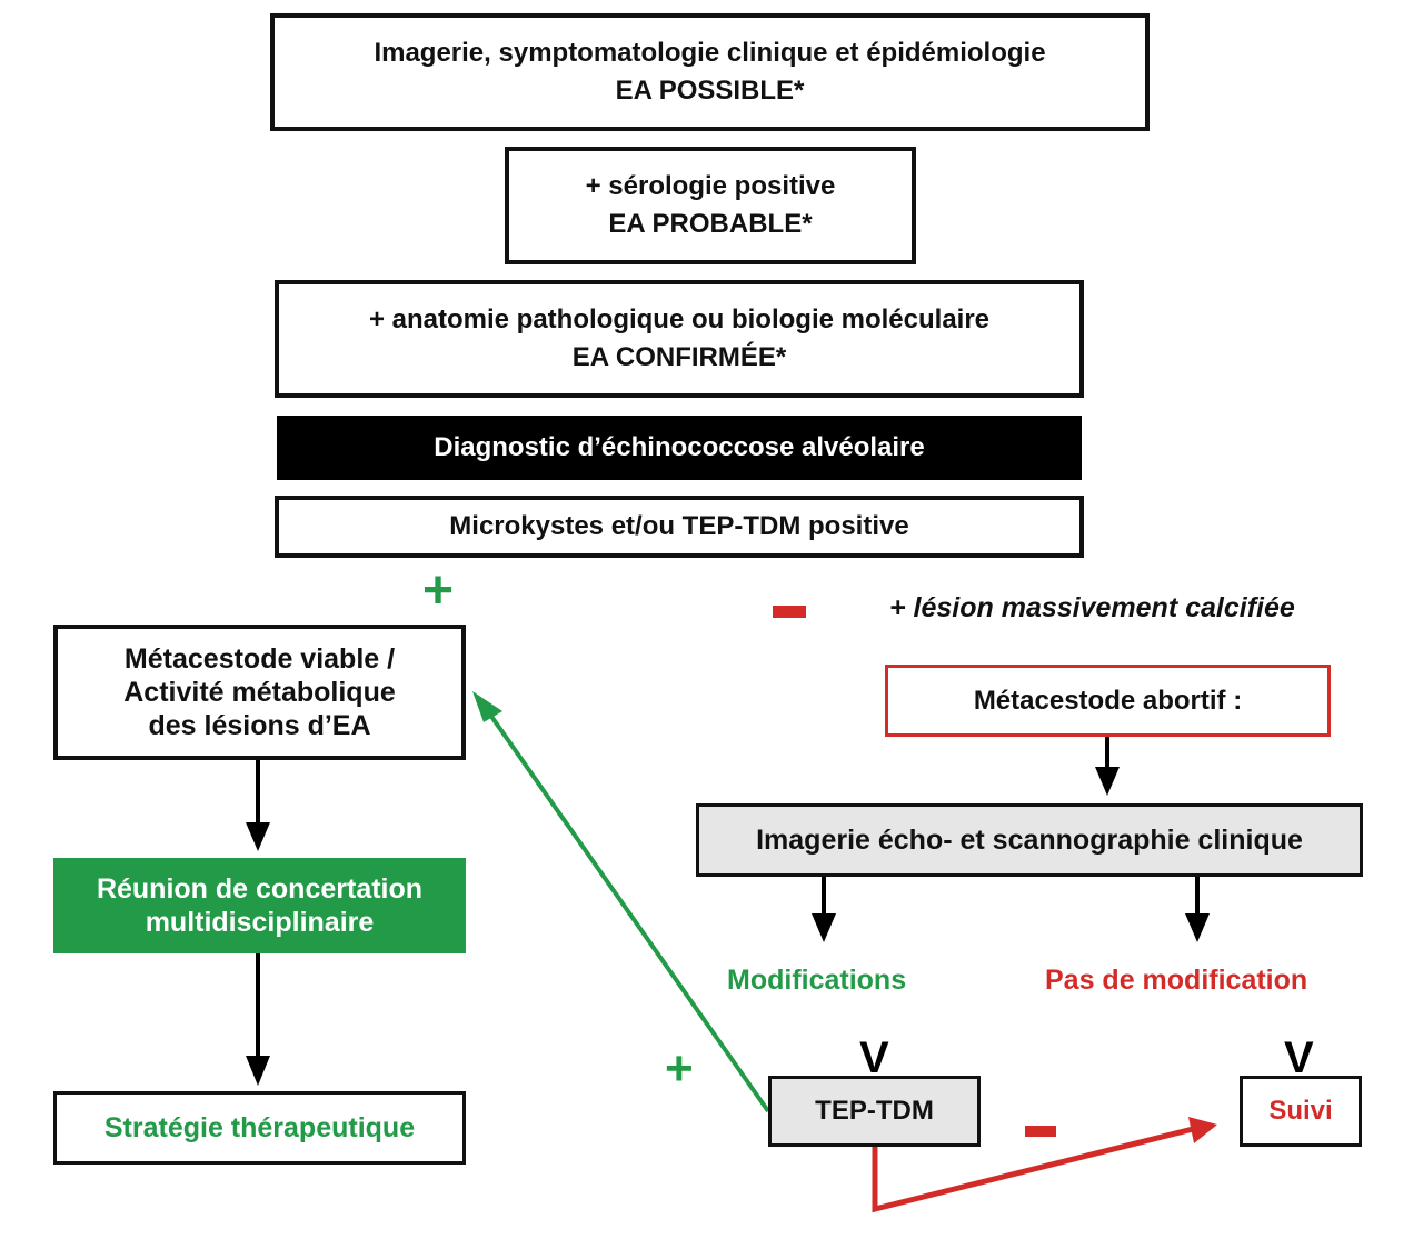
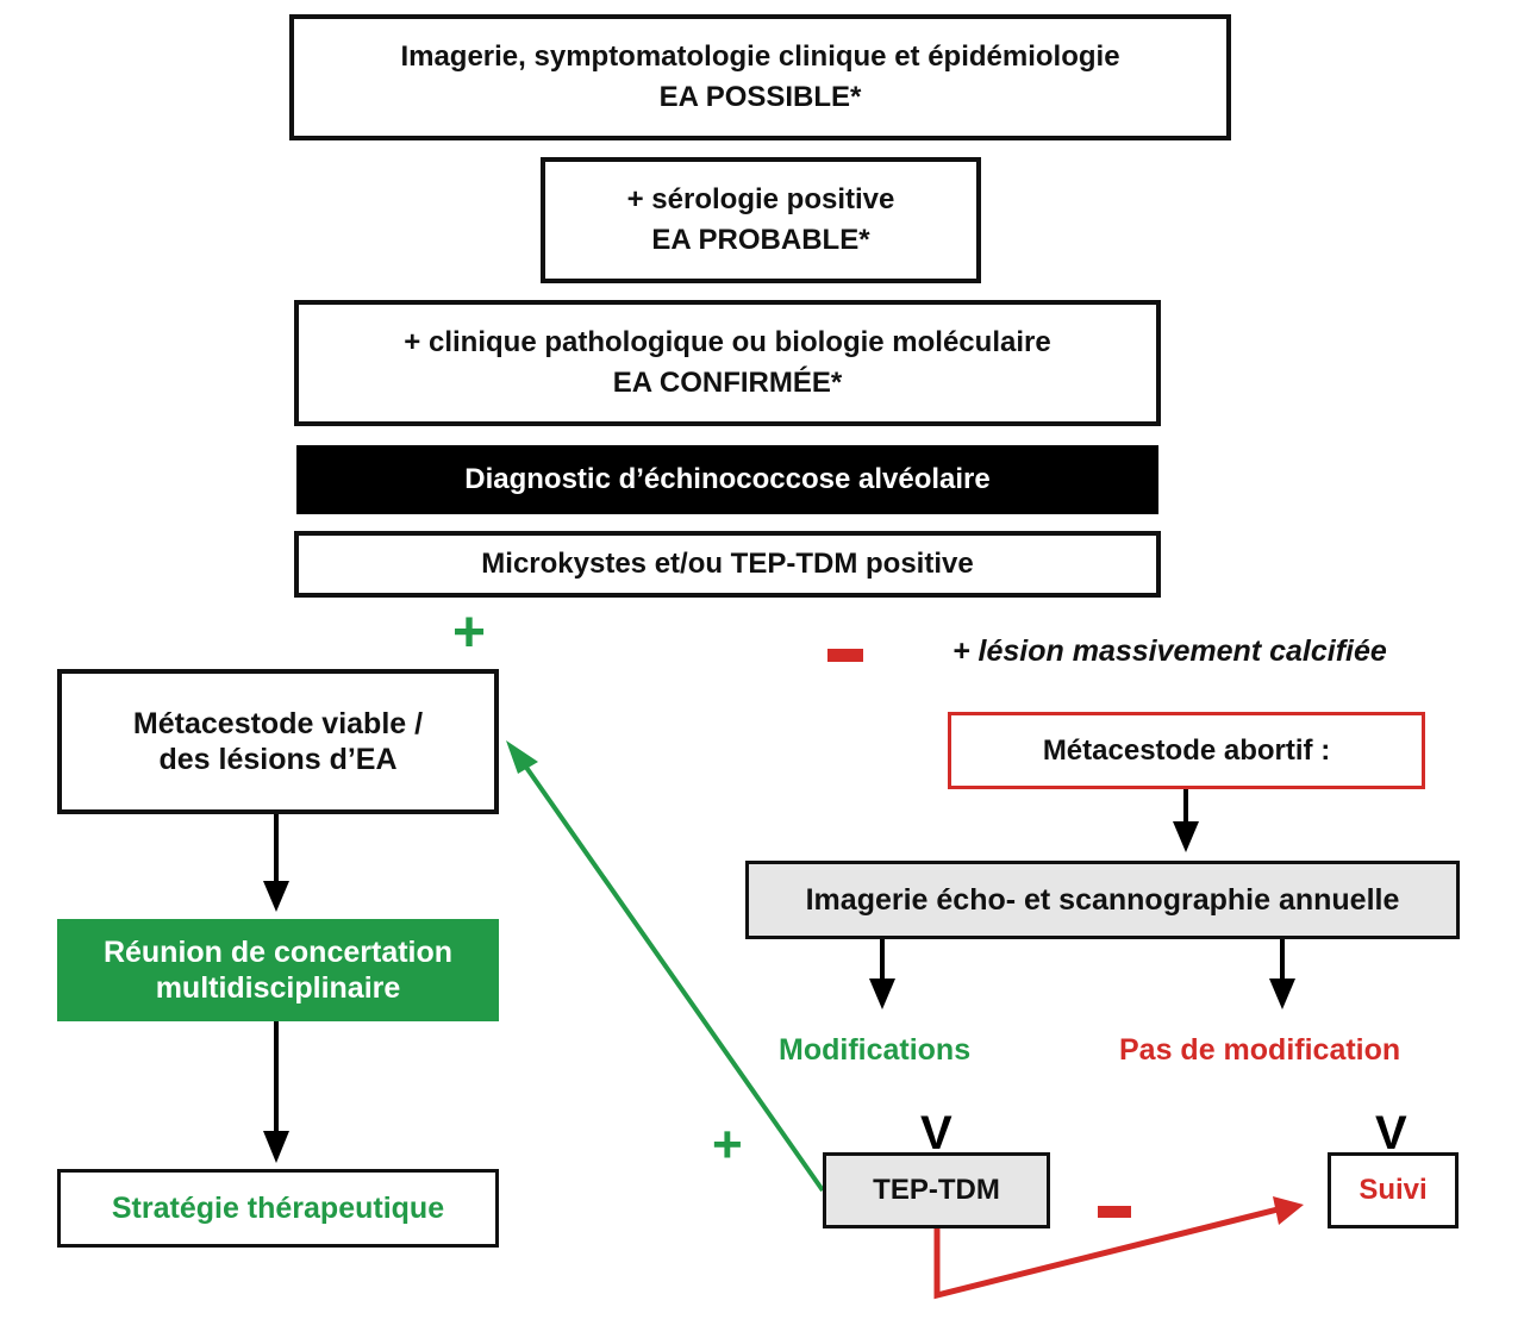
  Imagerie, symptomatologie clinique et épidémiologie
  EA POSSIBLE*
  + sérologie positive
  EA PROBABLE*
- + anatomie pathologique ou biologie moléculaire
+ + clinique pathologique ou biologie moléculaire
  EA CONFIRMÉE*
  Diagnostic d’échinococcose alvéolaire
  Microkystes et/ou TEP-TDM positive
  +
  + lésion massivement calcifiée
  Métacestode viable /
- Activité métabolique
  des lésions d’EA
  Métacestode abortif :
- Imagerie écho- et scannographie clinique
+ Imagerie écho- et scannographie annuelle
  Réunion de concertation
  multidisciplinaire
  Modifications
  Pas de modification
  V
  V
  +
  TEP-TDM
  Suivi
  Stratégie thérapeutique
